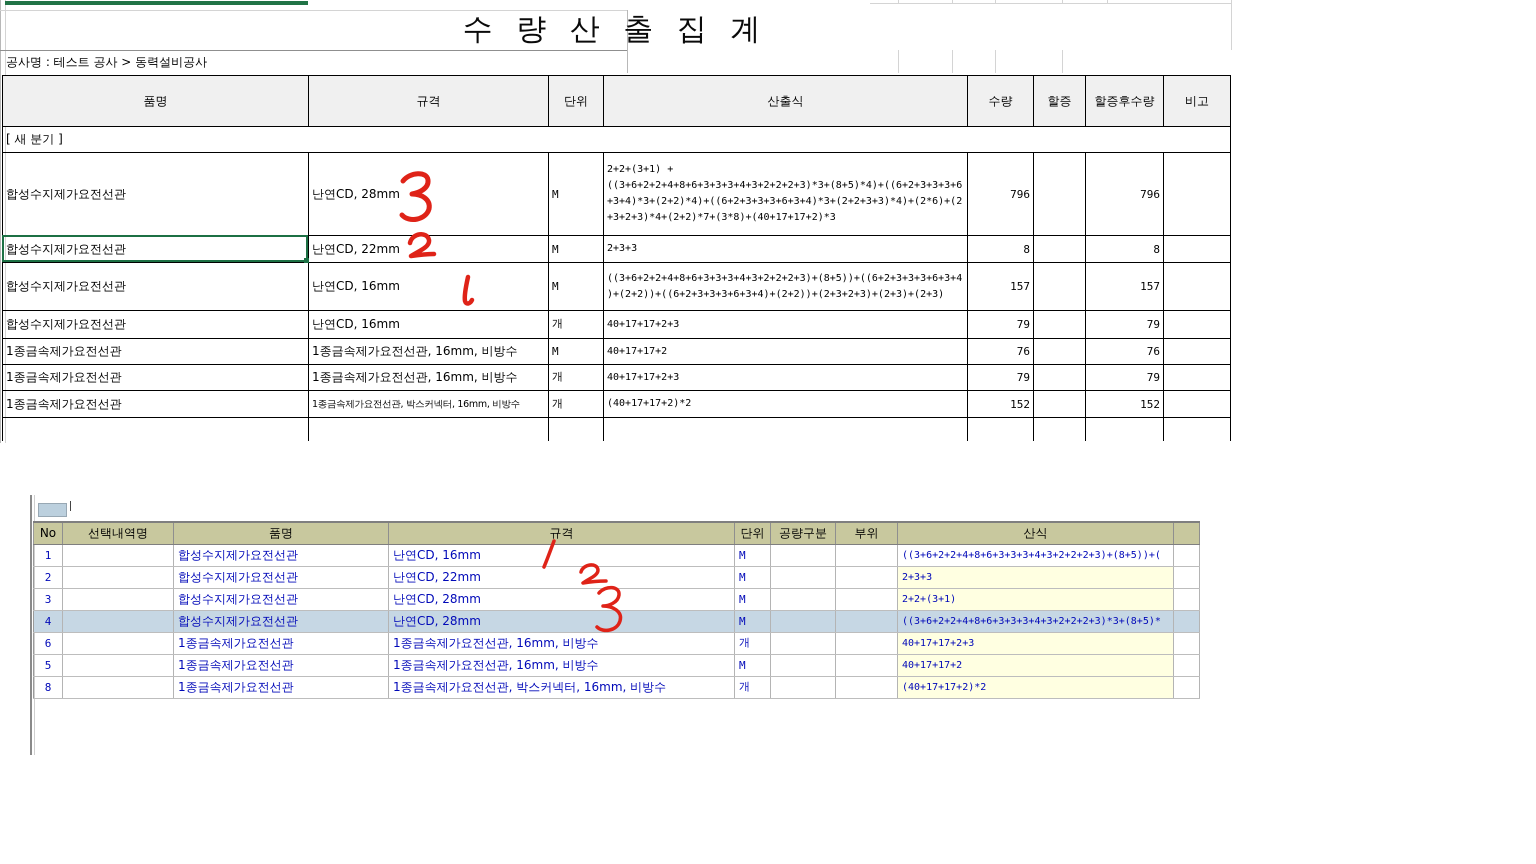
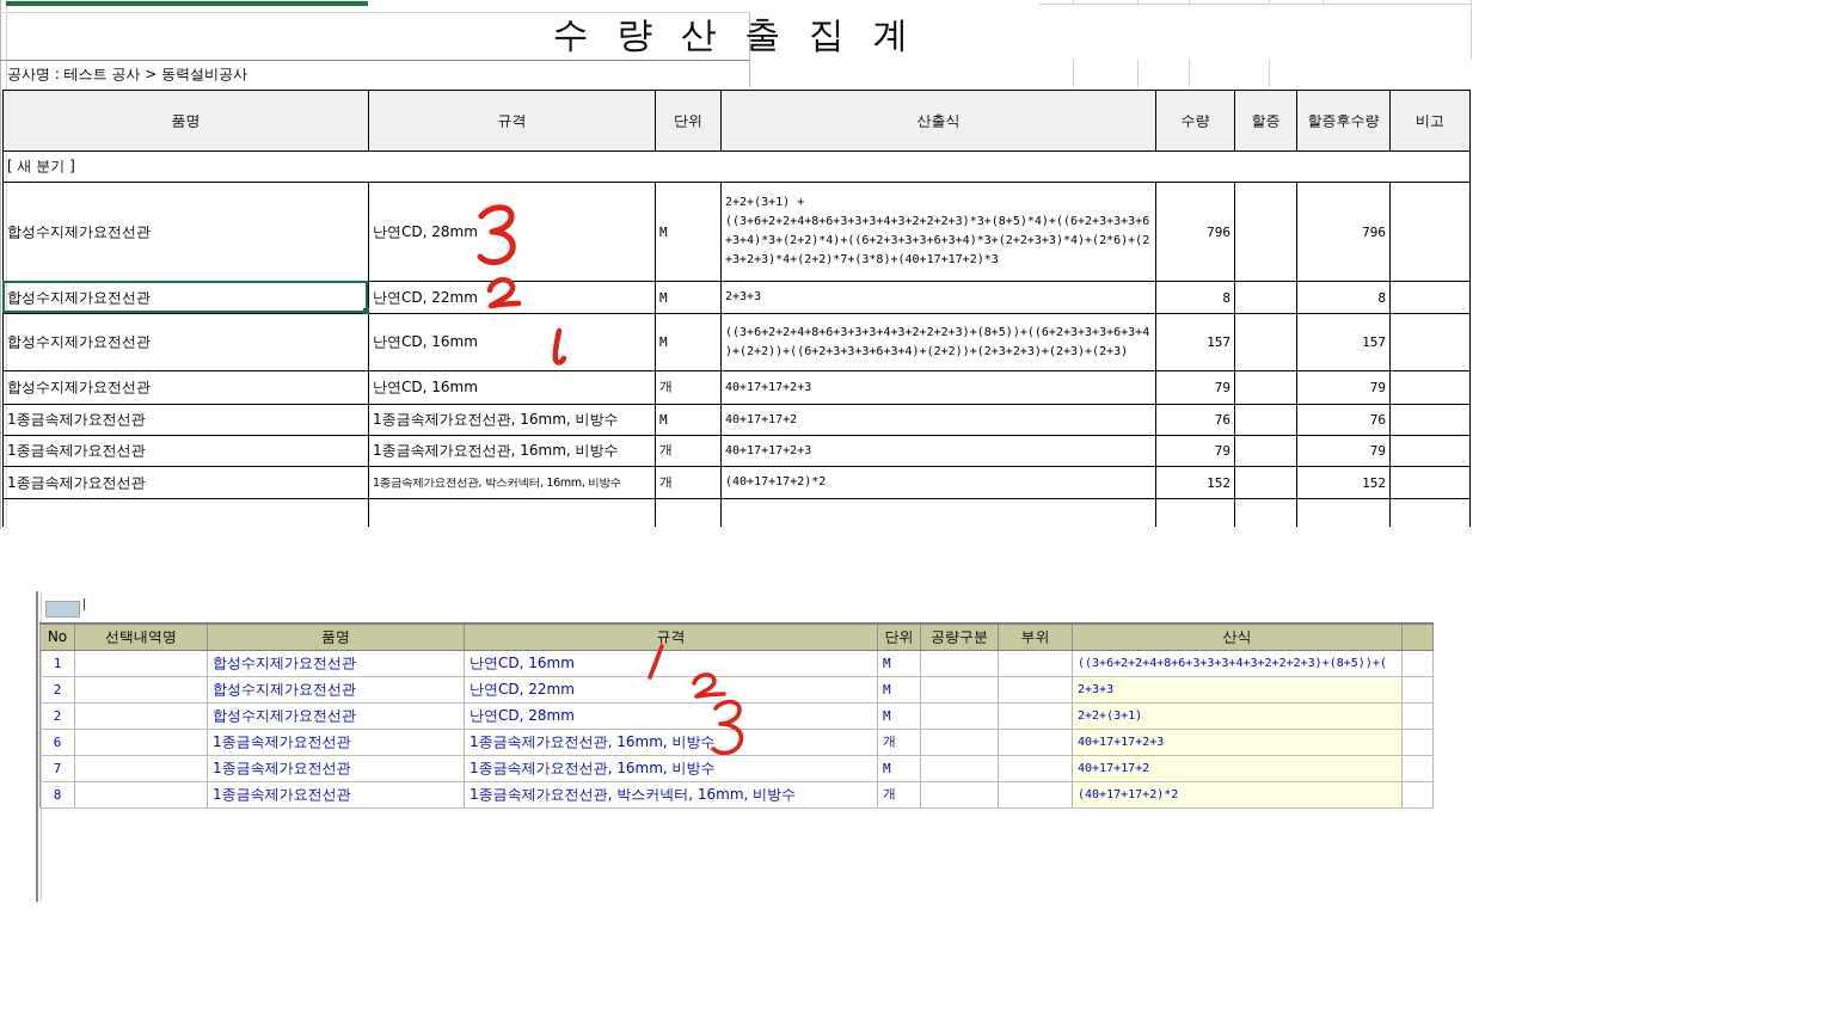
  수 량 산 출 집 계
  공사명 : 테스트 공사 > 동력설비공사
  품명	규격	단위	산출식	수량	할증	할증후수량	비고
  [ 새 분기 ]
  합성수지제가요전선관	난연CD, 28mm	M	2+2+(3+1) + ((3+6+2+2+4+8+6+3+3+3+4+3+2+2+2+3)*3+(8+5)*4)+((6+2+3+3+3+6 +3+4)*3+(2+2)*4)+((6+2+3+3+3+6+3+4)*3+(2+2+3+3)*4)+(2*6)+(2 +3+2+3)*4+(2+2)*7+(3*8)+(40+17+17+2)*3	796		796
  합성수지제가요전선관	난연CD, 16mm	M	((3+6+2+2+4+8+6+3+3+3+4+3+2+2+2+3)+(8+5))+((6+2+3+3+3+6+3+4 )+(2+2))+((6+2+3+3+3+6+3+4)+(2+2))+(2+3+2+3)+(2+3)+(2+3)	157		157
  합성수지제가요전선관	난연CD, 16mm	개	40+17+17+2+3	79		79
  1종금속제가요전선관	1종금속제가요전선관, 16mm, 비방수	M	40+17+17+2	76		76
  1종금속제가요전선관	1종금속제가요전선관, 16mm, 비방수	개	40+17+17+2+3	79		79
  1종금속제가요전선관	1종금속제가요전선관, 박스커넥터, 16mm, 비방수	개	(40+17+17+2)*2	152		152
  No	선택내역명	품명	규격	단위	공량구분	부위	산식
  1		합성수지제가요전선관	난연CD, 16mm	M			((3+6+2+2+4+8+6+3+3+3+4+3+2+2+2+3)+(8+5))+(
  2		합성수지제가요전선관	난연CD, 22mm	M			2+3+3
- 3		합성수지제가요전선관	난연CD, 28mm	M			2+2+(3+1)
+ 2		합성수지제가요전선관	난연CD, 28mm	M			2+2+(3+1)
- 4		합성수지제가요전선관	난연CD, 28mm	M			((3+6+2+2+4+8+6+3+3+3+4+3+2+2+2+3)*3+(8+5)*
  6		1종금속제가요전선관	1종금속제가요전선관, 16mm, 비방수	개			40+17+17+2+3
- 5		1종금속제가요전선관	1종금속제가요전선관, 16mm, 비방수	M			40+17+17+2
+ 7		1종금속제가요전선관	1종금속제가요전선관, 16mm, 비방수	M			40+17+17+2
  8		1종금속제가요전선관	1종금속제가요전선관, 박스커넥터, 16mm, 비방수	개			(40+17+17+2)*2
